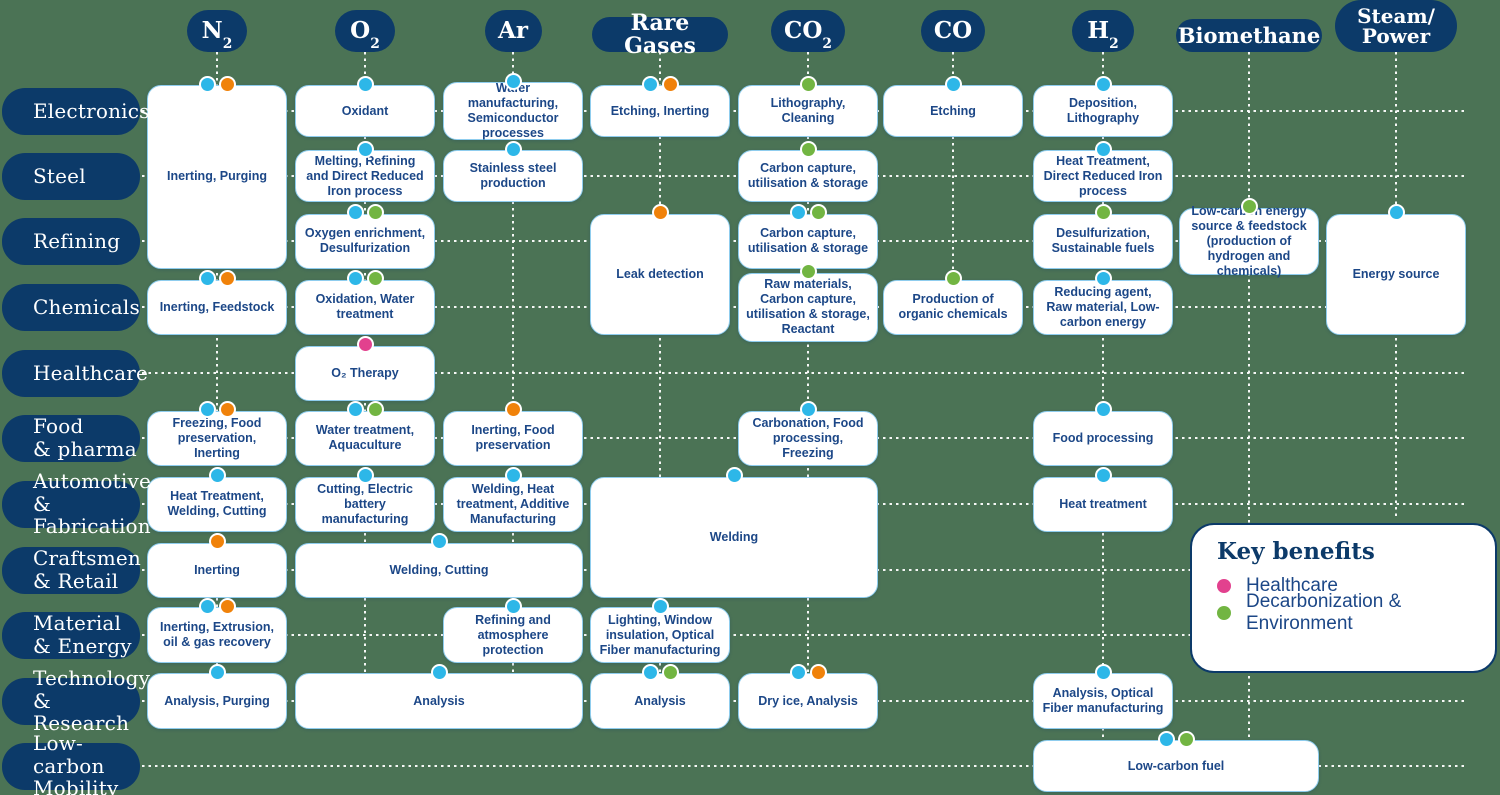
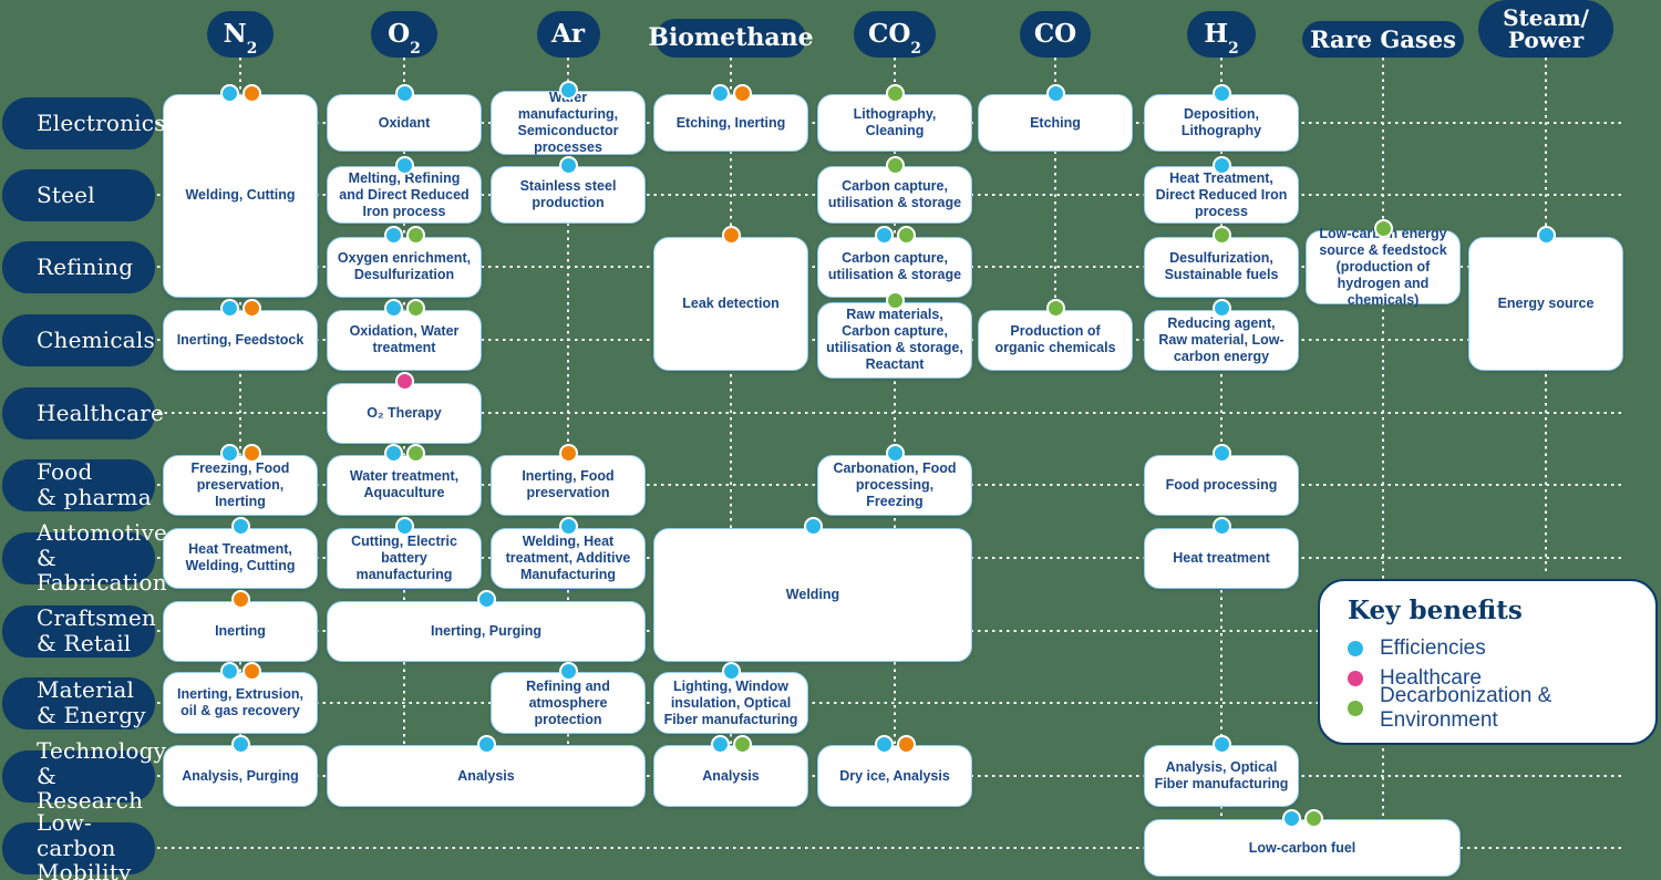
  N2
  O2
  Ar
- Rare Gases
+ Biomethane
  CO2
  CO
  H2
- Biomethane
+ Rare Gases
  Steam/
  Power
  Electronics
  Steel
  Refining
  Chemicals
  Healthcare
  Food
  & pharma
  Automotive
  & Fabrication
  Craftsmen
  & Retail
  Material
  & Energy
  Technology
  & Research
  Low-carbon
  Mobility
- Inerting, Purging
+ Welding, Cutting
  Inerting, Feedstock
  Freezing, Food preservation, Inerting
  Heat Treatment, Welding, Cutting
  Inerting
  Inerting, Extrusion, oil & gas recovery
  Analysis, Purging
  Oxidant
  Melting, Refining and Direct Reduced Iron process
  Oxygen enrichment, Desulfurization
  Oxidation, Water treatment
  O₂ Therapy
  Water treatment, Aquaculture
  Cutting, Electric battery manufacturing
- Welding, Cutting
+ Inerting, Purging
  Analysis
  Wer manufacturing, Semiconductor processes
  Stainless steel production
  Inerting, Food preservation
  Welding, Heat treatment, Additive Manufacturing
  Refining and atmosphere protection
  Etching, Inerting
  Leak detection
  Welding
  Lighting, Window insulation, Optical Fiber manufacturing
  Analysis
  Lithography, Cleaning
  Carbon capture, utilisation & storage
  Carbon capture, utilisation & storage
  Raw materials, Carbon capture, utilisation & storage, Reactant
  Carbonation, Food processing, Freezing
  Dry ice, Analysis
  Etching
  Production of organic chemicals
  Deposition, Lithography
  Heat Treatment, Direct Reduced Iron process
  Desulfurization, Sustainable fuels
  Reducing agent, Raw material, Low-carbon energy
  Food processing
  Heat treatment
  Analysis, Optical Fiber manufacturing
  Low-carbon fuel
  Low-carn energy source & feedstock (production of hydrogen and chemicals)
  Energy source
  Key benefits
+ Efficiencies
  Healthcare
  Decarbonization & Environment
